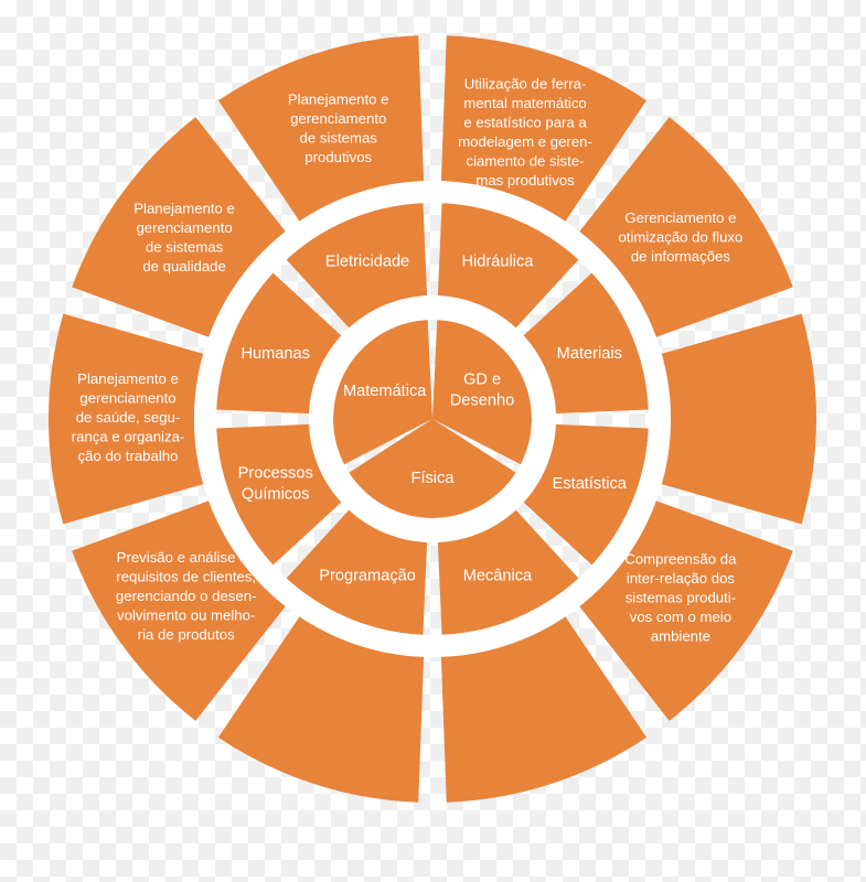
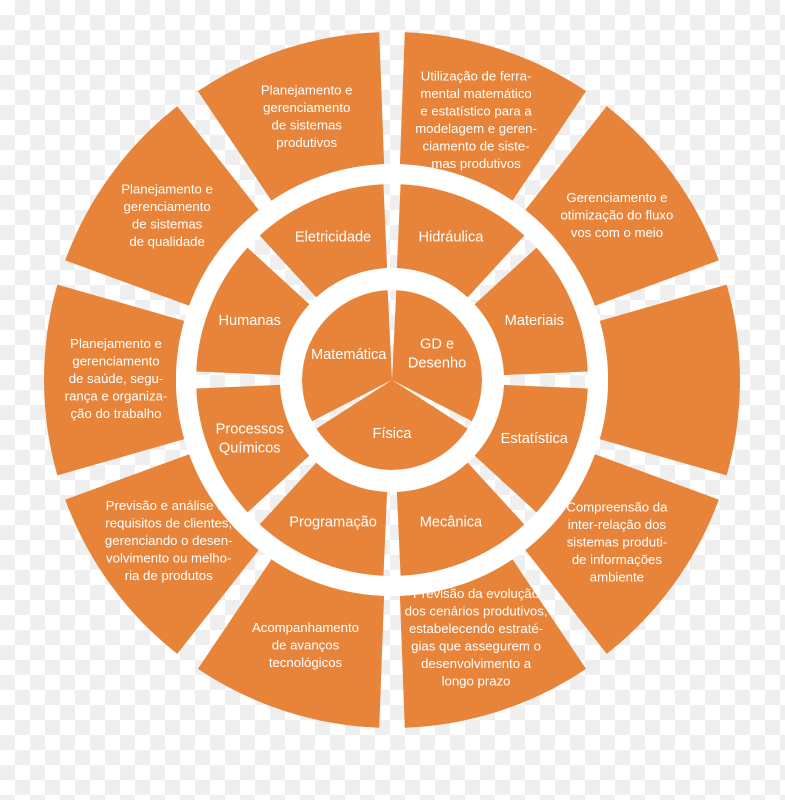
  Utilização de ferra- mental matemático e estatístico para a modelagem e geren- ciamento de siste- mas produtivos
- Gerenciamento e otimização do fluxo de informações
+ Gerenciamento e otimização do fluxo vos com o meio
- Compreensão da inter-relação dos sistemas produti- vos com o meio ambiente
+ Compreensão da inter-relação dos sistemas produti- de informações ambiente
+ Previsão da evolução dos cenários produtivos, estabelecendo estraté- gias que assegurem o desenvolvimento a longo prazo
+ Acompanhamento de avanços tecnológicos
  Previsão e análise de requisitos de clientes, gerenciando o desen- volvimento ou melho- ria de produtos
  Planejamento e gerenciamento de saúde, segu- rança e organiza- ção do trabalho
  Planejamento e gerenciamento de sistemas de qualidade
  Planejamento e gerenciamento de sistemas produtivos
  Hidráulica
  Materiais
  Estatística
  Mecânica
  Programação
  Processos Químicos
  Humanas
  Eletricidade
  GD e Desenho
  Física
  Matemática
